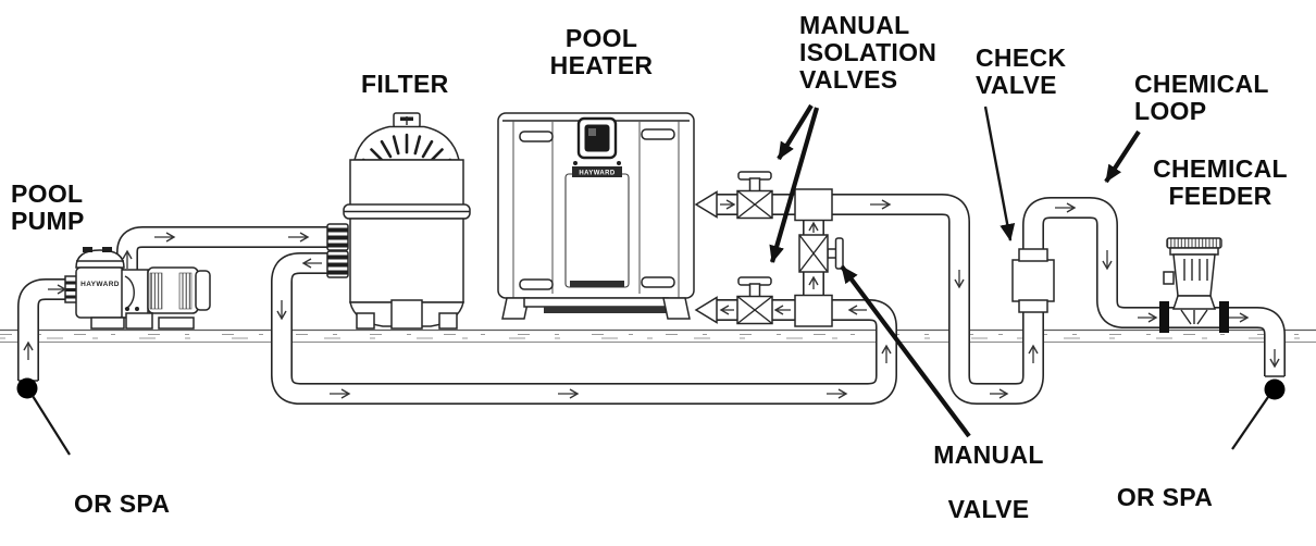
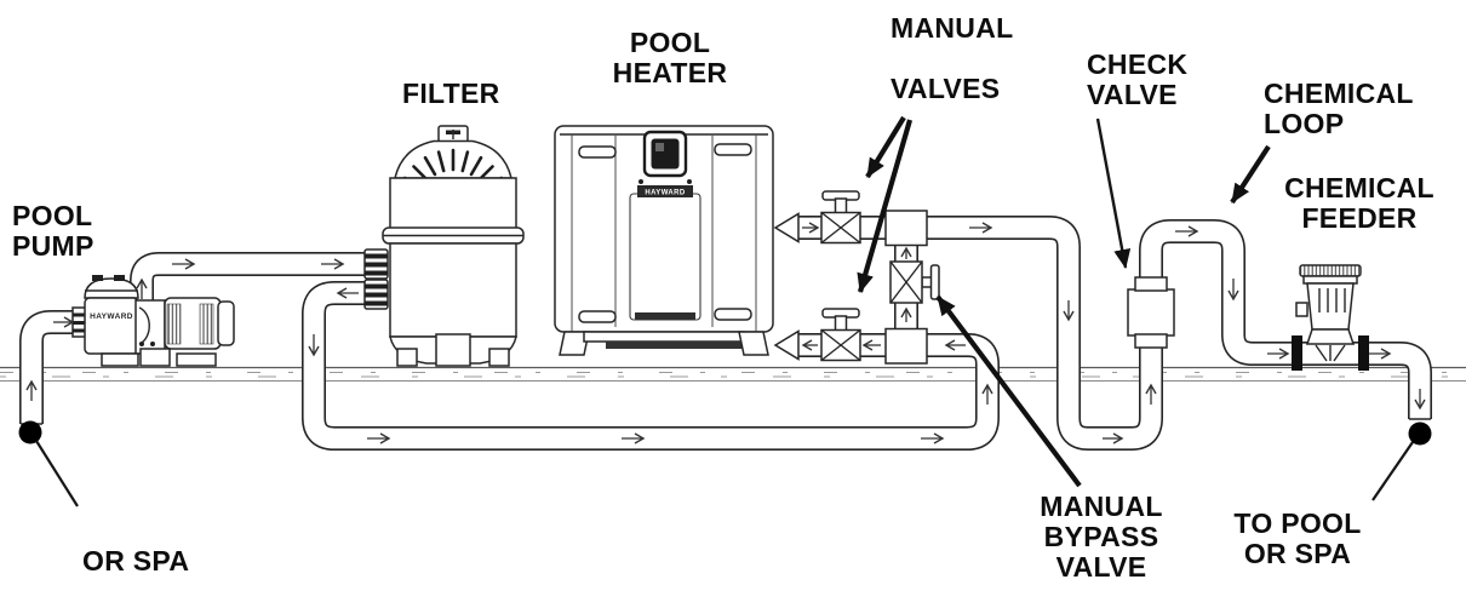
  POOL
  PUMP
  FILTER
  POOL
  HEATER
  MANUAL
- ISOLATION
  VALVES
  CHECK
  VALVE
  CHEMICAL
  LOOP
  CHEMICAL
  FEEDER
  MANUAL
+ BYPASS
  VALVE
  OR SPA
+ TO POOL
  OR SPA
